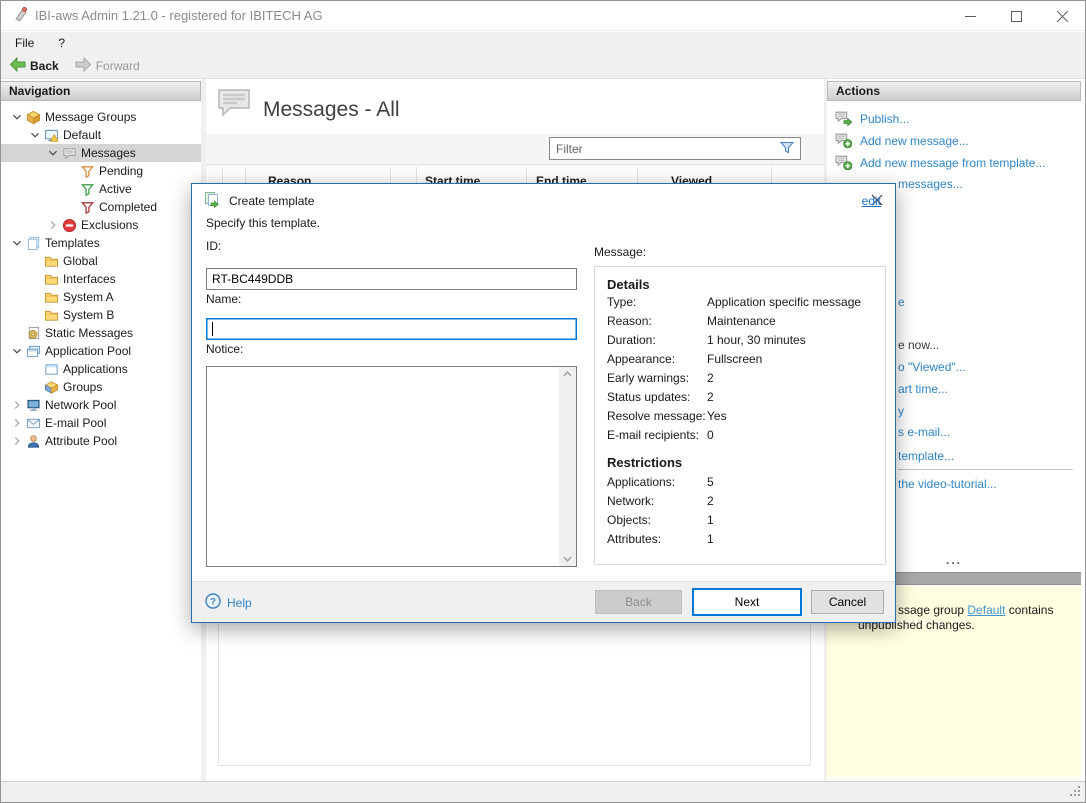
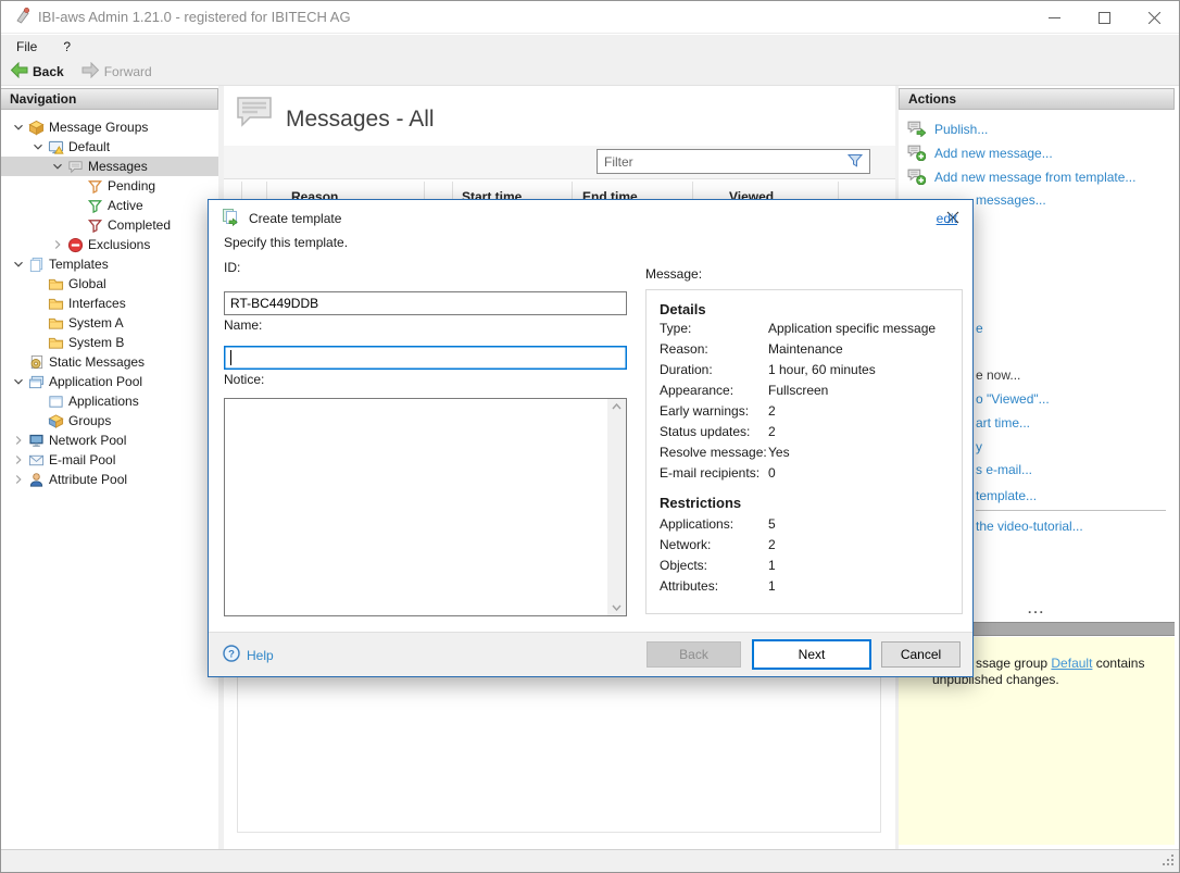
  IBI-aws Admin 1.21.0 - registered for IBITECH AG
  File
  ?
  Back
  Forward
  Navigation
  Message Groups
  Default
  Messages
  Pending
  Active
  Completed
  Exclusions
  Templates
  Global
  Interfaces
  System A
  System B
  Static Messages
  Application Pool
  Applications
  Groups
  Network Pool
  E-mail Pool
  Attribute Pool
  Messages - All
  Filter
  Reason
  Start time
  End time
  Viewed
  Actions
  Publish...
  Add new message...
  Add new message from template...
  messages...
  e
  e now...
  o "Viewed"...
  art time...
  y
  s e-mail...
  template...
  the video-tutorial...
  ...
  ssage group Default contains
  unpublished changes.
  Create template
  Specify this template.
  ID:
  RT-BC449DDB
  Name:
  Notice:
  Message:
  Details
  Type:
  Application specific message
  Reason:
  Maintenance
  Duration:
- 1 hour, 30 minutes
+ 1 hour, 60 minutes
  Appearance:
  Fullscreen
  Early warnings:
  2
  Status updates:
  2
  Resolve message:
  Yes
  E-mail recipients:
  0
  Restrictions
  Applications:
  5
  Network:
  2
  Objects:
  1
  Attributes:
  1
  edit
  ?
  Help
  Back
  Next
  Cancel
